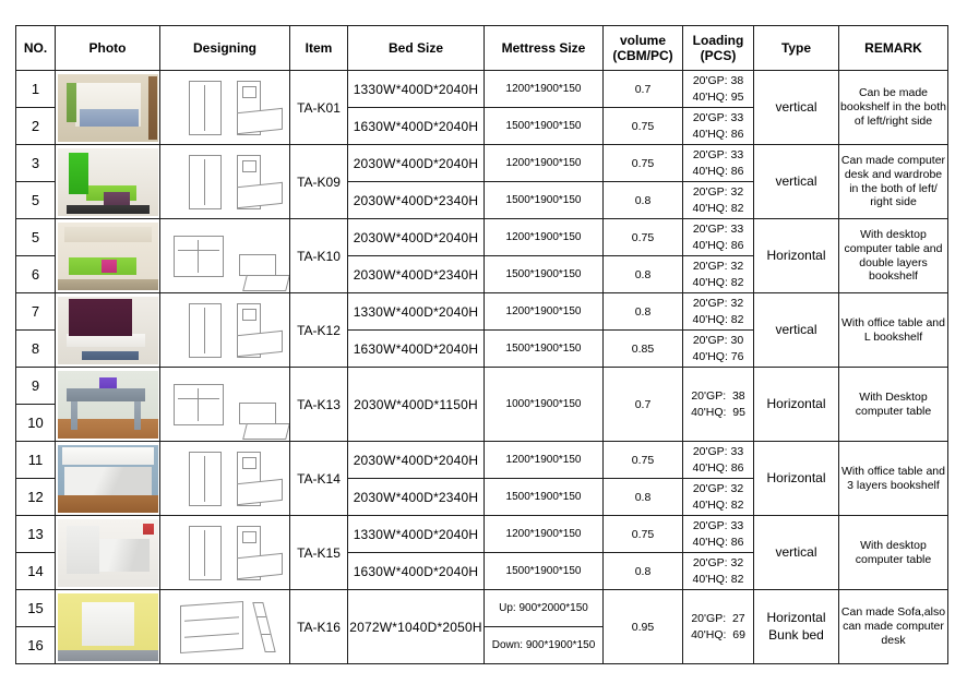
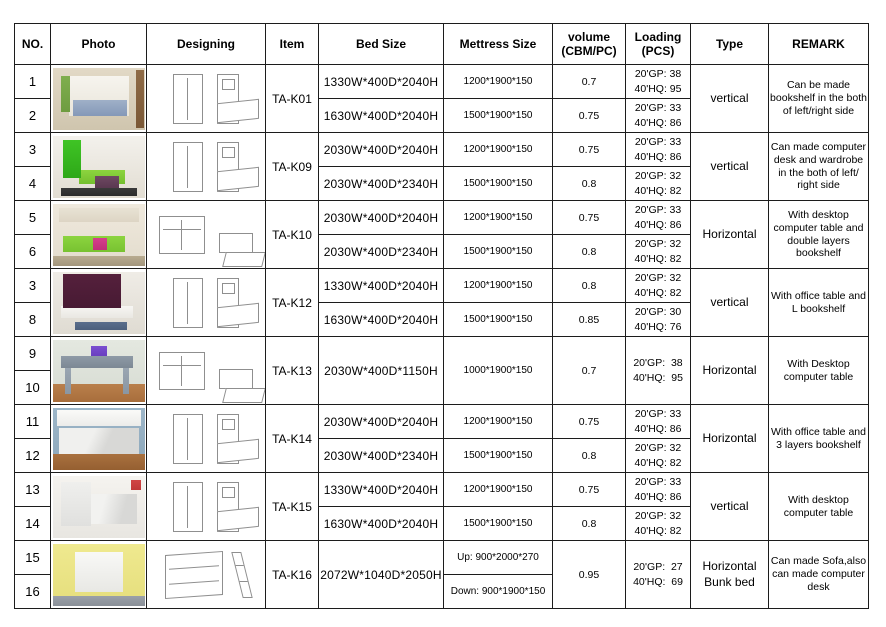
  NO.	Photo	Designing	Item	Bed Size	Mettress Size	volume(CBM/PC)	Loading(PCS)	Type	REMARK
  1			TA-K01	1330W*400D*2040H	1200*1900*150	0.7	20'GP: 3840'HQ: 95	vertical	Can be made bookshelf in the both of left/right side
  2	1630W*400D*2040H	1500*1900*150	0.75	20'GP: 3340'HQ: 86
  3			TA-K09	2030W*400D*2040H	1200*1900*150	0.75	20'GP: 3340'HQ: 86	vertical	Can made computer desk and wardrobe in the both of left/ right side
- 5	2030W*400D*2340H	1500*1900*150	0.8	20'GP: 3240'HQ: 82
+ 4	2030W*400D*2340H	1500*1900*150	0.8	20'GP: 3240'HQ: 82
  5			TA-K10	2030W*400D*2040H	1200*1900*150	0.75	20'GP: 3340'HQ: 86	Horizontal	With desktop computer table and double layers bookshelf
  6	2030W*400D*2340H	1500*1900*150	0.8	20'GP: 3240'HQ: 82
- 7			TA-K12	1330W*400D*2040H	1200*1900*150	0.8	20'GP: 3240'HQ: 82	vertical	With office table and L bookshelf
+ 3			TA-K12	1330W*400D*2040H	1200*1900*150	0.8	20'GP: 3240'HQ: 82	vertical	With office table and L bookshelf
  8	1630W*400D*2040H	1500*1900*150	0.85	20'GP: 3040'HQ: 76
  9			TA-K13	2030W*400D*1150H	1000*1900*150	0.7	20'GP: 3840'HQ: 95	Horizontal	With Desktop computer table
  10
  11			TA-K14	2030W*400D*2040H	1200*1900*150	0.75	20'GP: 3340'HQ: 86	Horizontal	With office table and 3 layers bookshelf
  12	2030W*400D*2340H	1500*1900*150	0.8	20'GP: 3240'HQ: 82
  13			TA-K15	1330W*400D*2040H	1200*1900*150	0.75	20'GP: 3340'HQ: 86	vertical	With desktop computer table
  14	1630W*400D*2040H	1500*1900*150	0.8	20'GP: 3240'HQ: 82
- 15			TA-K16	2072W*1040D*2050H	Up: 900*2000*150	0.95	20'GP: 2740'HQ: 69	HorizontalBunk bed	Can made Sofa,also can made computer desk
+ 15			TA-K16	2072W*1040D*2050H	Up: 900*2000*270	0.95	20'GP: 2740'HQ: 69	HorizontalBunk bed	Can made Sofa,also can made computer desk
  16	Down: 900*1900*150
